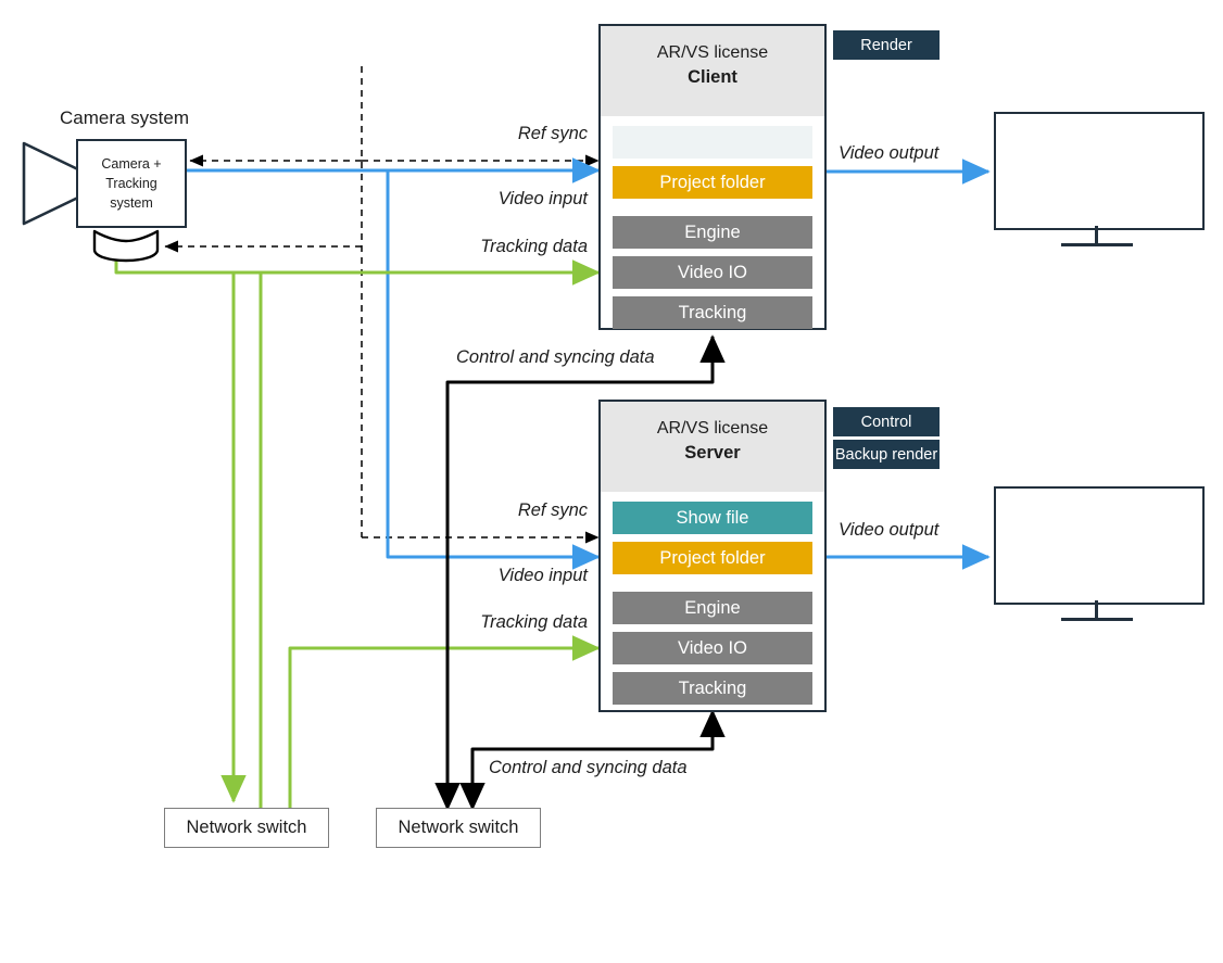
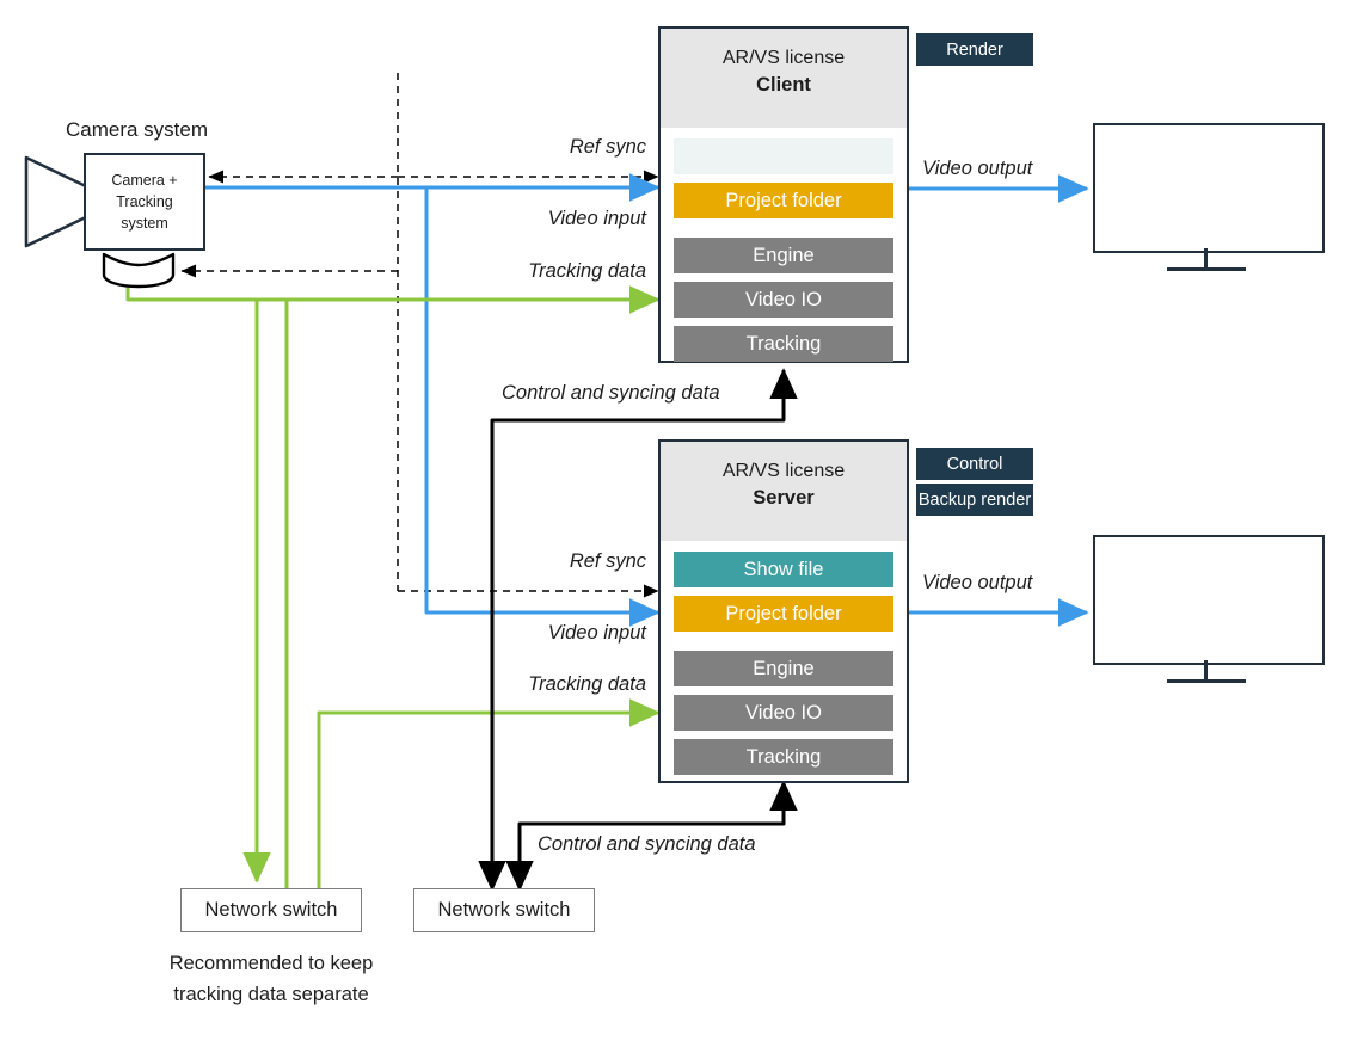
  Camera system
  Camera +
  Tracking
  system
  AR/VS license
  Client
  Project folder
  Engine
  Video IO
  Tracking
  Render
  AR/VS license
  Server
  Show file
  Project folder
  Engine
  Video IO
  Tracking
  Control
  Backup render
  Network switch
  Network switch
+ Recommended to keep
+ tracking data separate
  Ref sync
  Video input
  Tracking data
  Video output
  Control and syncing data
  Ref sync
  Video input
  Tracking data
  Video output
  Control and syncing data
